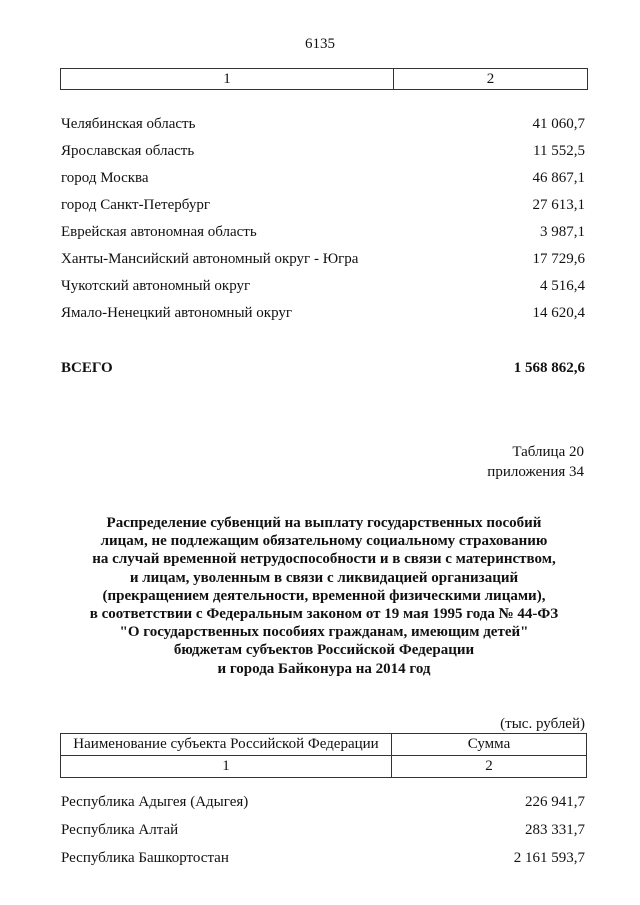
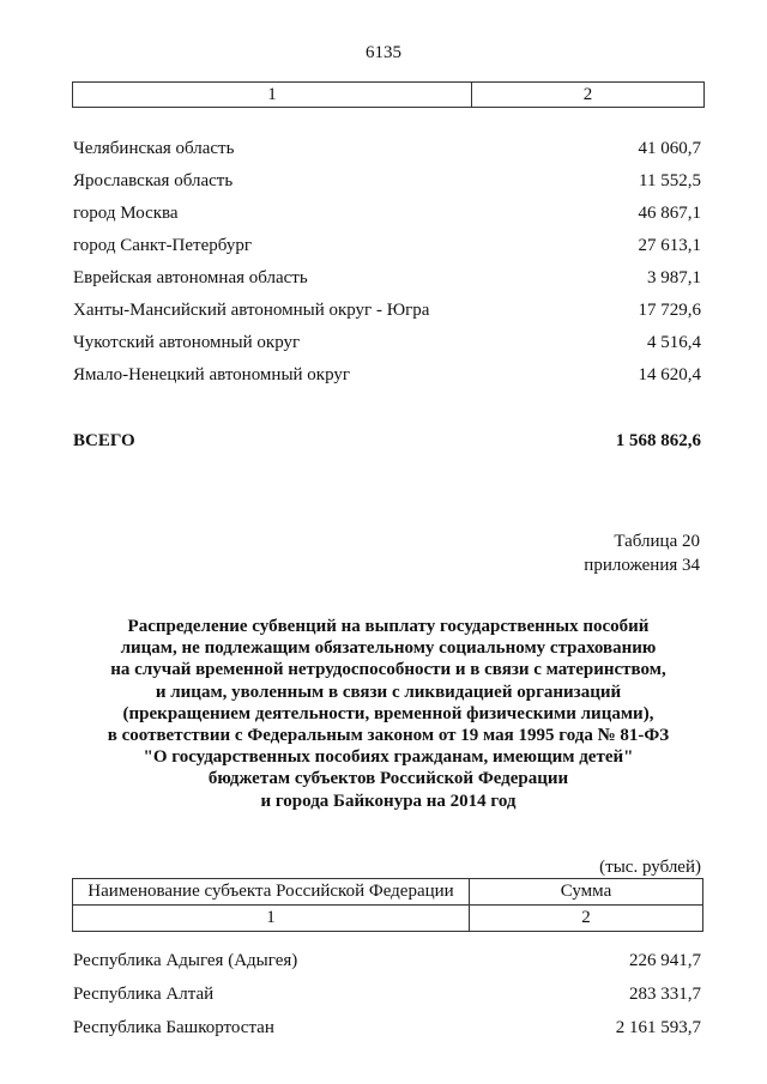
  6135
  1
  2
  Челябинская область
  41 060,7
  Ярославская область
  11 552,5
  город Москва
  46 867,1
  город Санкт-Петербург
  27 613,1
  Еврейская автономная область
  3 987,1
  Ханты-Мансийский автономный округ - Югра
  17 729,6
  Чукотский автономный округ
  4 516,4
  Ямало-Ненецкий автономный округ
  14 620,4
  ВСЕГО
  1 568 862,6
  Таблица 20
  приложения 34
  Распределение субвенций на выплату государственных пособий
  лицам, не подлежащим обязательному социальному страхованию
  на случай временной нетрудоспособности и в связи с материнством,
  и лицам, уволенным в связи с ликвидацией организаций
  (прекращением деятельности, временной физическими лицами),
- в соответствии с Федеральным законом от 19 мая 1995 года № 44-ФЗ
+ в соответствии с Федеральным законом от 19 мая 1995 года № 81-ФЗ
  "О государственных пособиях гражданам, имеющим детей"
  бюджетам субъектов Российской Федерации
  и города Байконура на 2014 год
  (тыс. рублей)
  Наименование субъекта Российской Федерации
  Сумма
  1
  2
  Республика Адыгея (Адыгея)
  226 941,7
  Республика Алтай
  283 331,7
  Республика Башкортостан
  2 161 593,7
